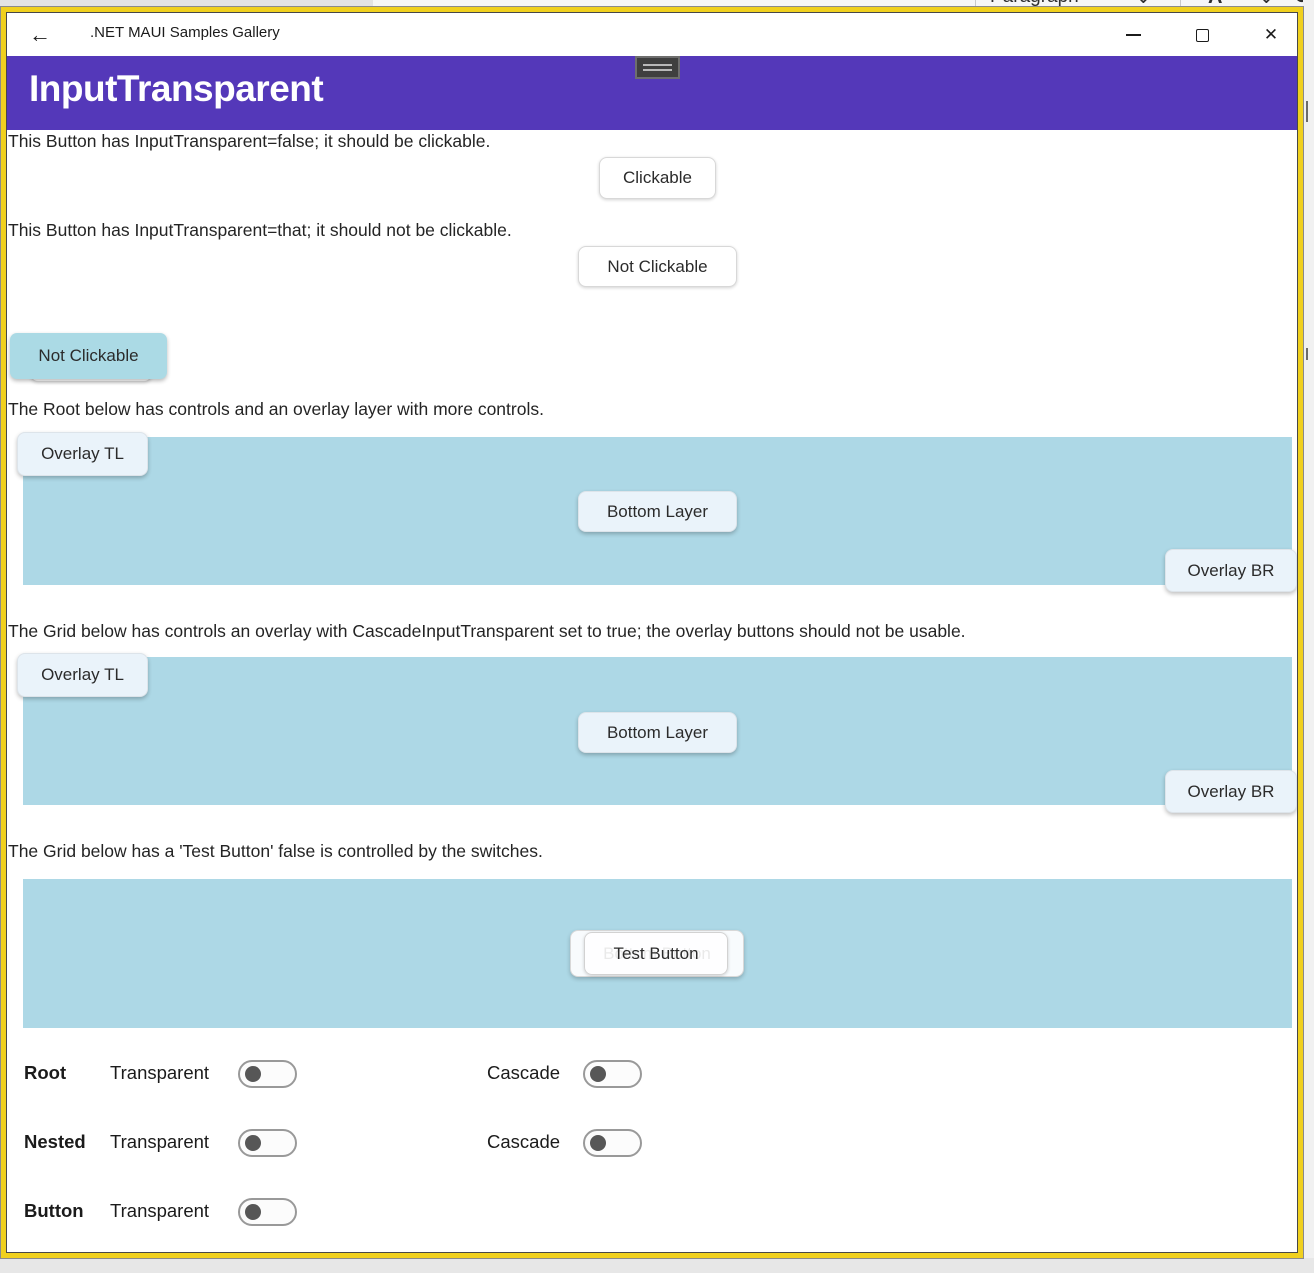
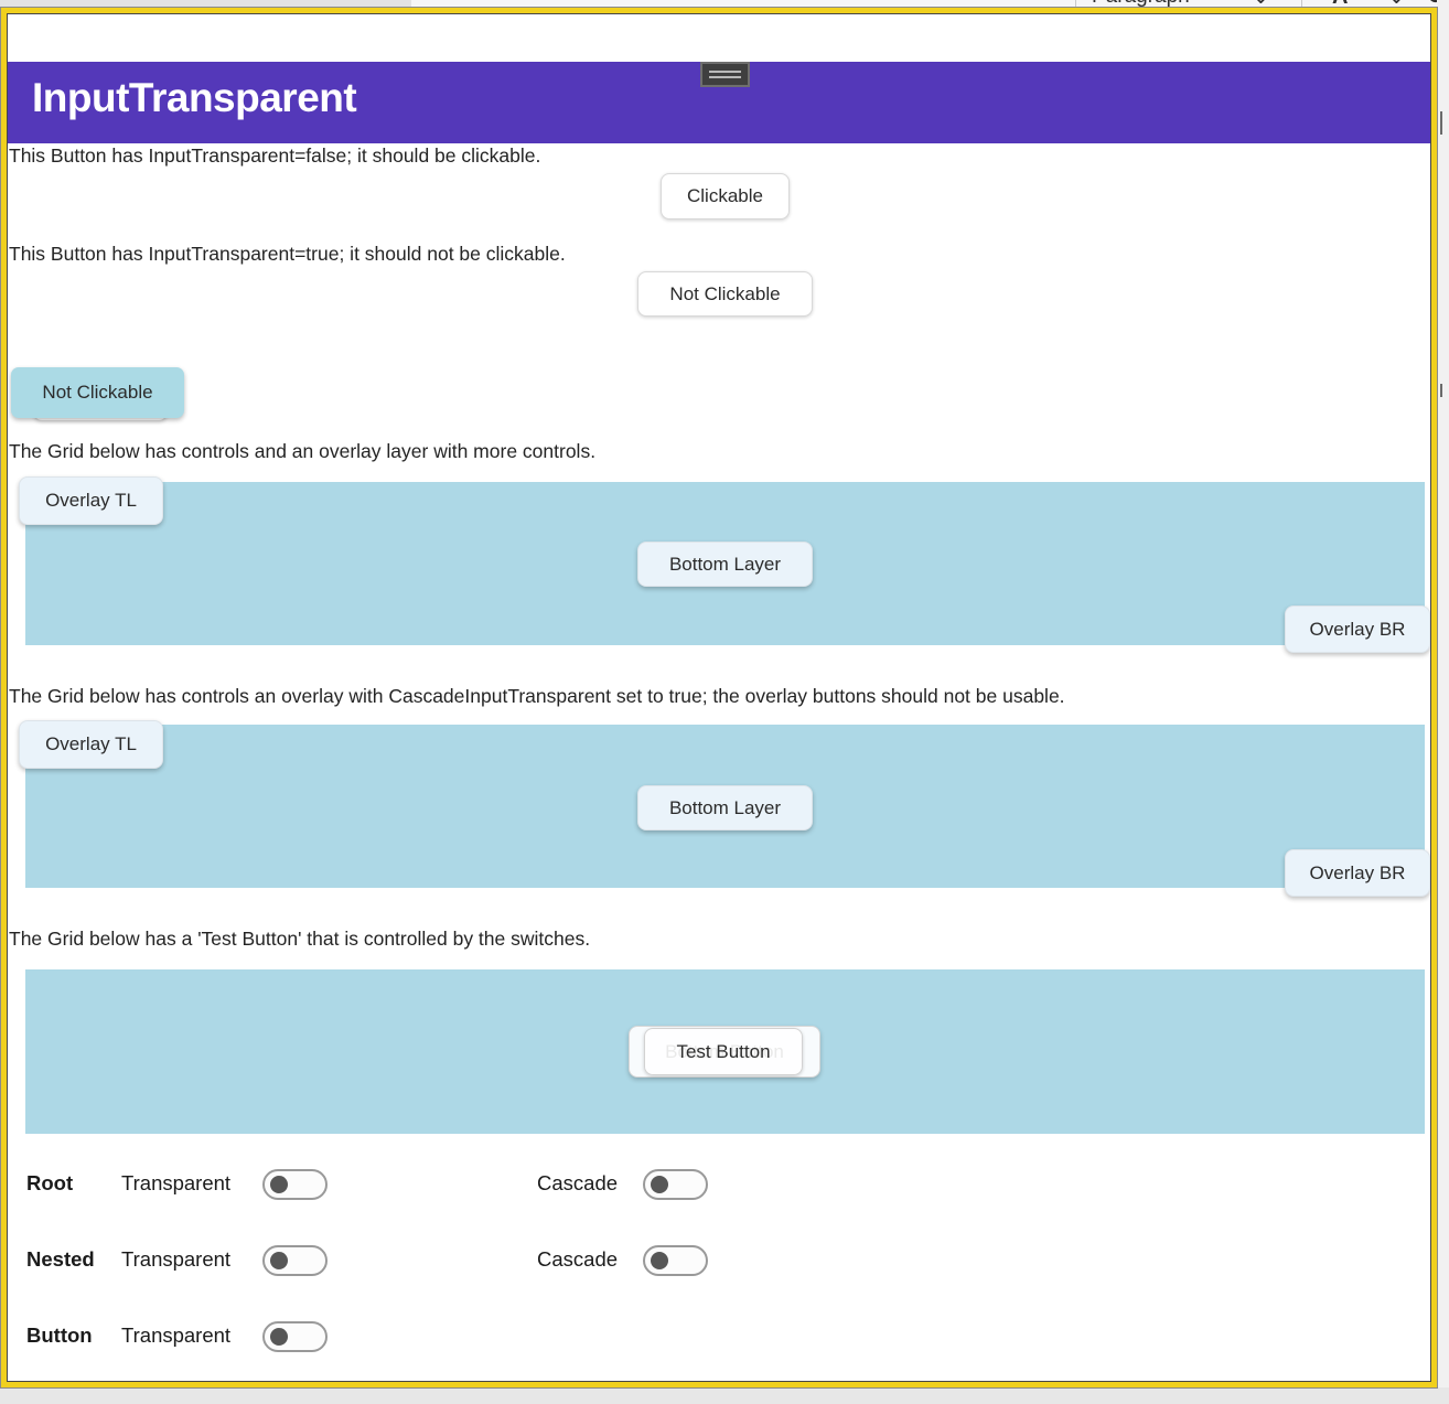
- ←
- .NET MAUI Samples Gallery
- ✕
  InputTransparent
  This Button has InputTransparent=false; it should be clickable.
  Clickable
- This Button has InputTransparent=that; it should not be clickable.
+ This Button has InputTransparent=true; it should not be clickable.
  Not Clickable
  Not Clickable
- The Root below has controls and an overlay layer with more controls.
+ The Grid below has controls and an overlay layer with more controls.
  Overlay TL
  Bottom Layer
  Overlay BR
  The Grid below has controls an overlay with CascadeInputTransparent set to true; the overlay buttons should not be usable.
  Overlay TL
  Bottom Layer
  Overlay BR
- The Grid below has a 'Test Button' false is controlled by the switches.
+ The Grid below has a 'Test Button' that is controlled by the switches.
  Bottom Button
  Test Button
  Root
  Transparent
  Cascade
  Nested
  Transparent
  Cascade
  Button
  Transparent
